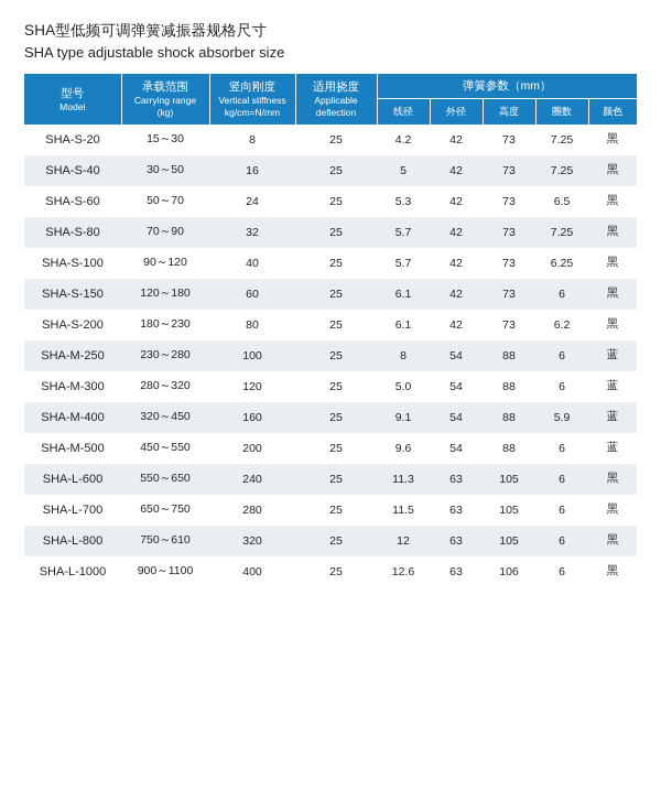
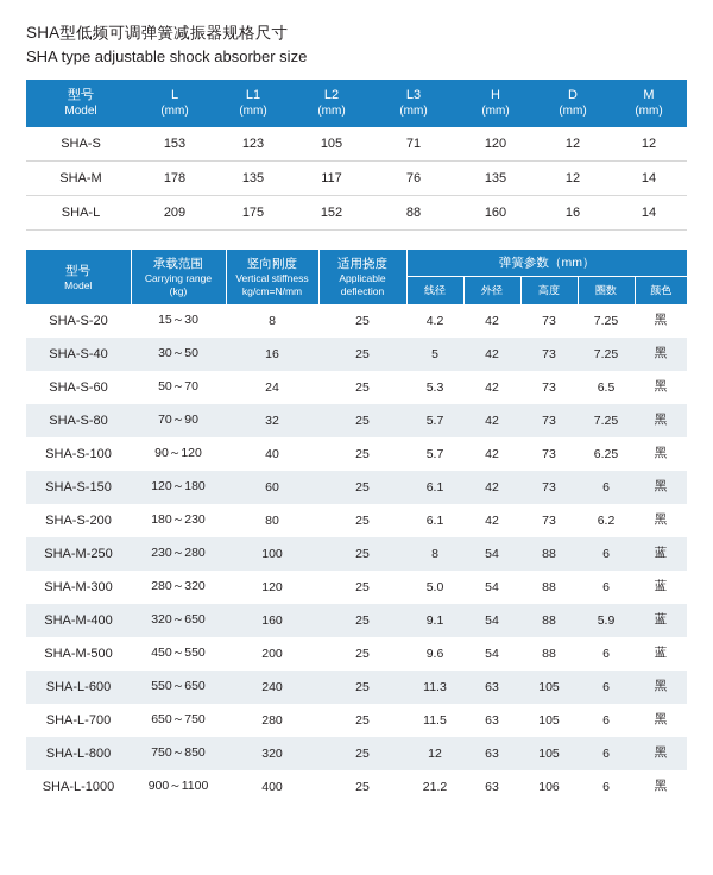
  SHA型低频可调弹簧减振器规格尺寸
  SHA type adjustable shock absorber size
+ 型号 Model	L (mm)	L1 (mm)	L2 (mm)	L3 (mm)	H (mm)	D (mm)	M (mm)
+ SHA-S	153	123	105	71	120	12	12
+ SHA-M	178	135	117	76	135	12	14
+ SHA-L	209	175	152	88	160	16	14
  型号 Model	承载范围 Carrying range (kg)	竖向刚度 Vertical stiffness kg/cm=N/mm	适用挠度 Applicable deflection	弹簧参数（mm）
  线径	外径	高度	圈数	颜色
  SHA-S-20	15～30	8	25	4.2	42	73	7.25	黑
  SHA-S-40	30～50	16	25	5	42	73	7.25	黑
  SHA-S-60	50～70	24	25	5.3	42	73	6.5	黑
  SHA-S-80	70～90	32	25	5.7	42	73	7.25	黑
  SHA-S-100	90～120	40	25	5.7	42	73	6.25	黑
  SHA-S-150	120～180	60	25	6.1	42	73	6	黑
  SHA-S-200	180～230	80	25	6.1	42	73	6.2	黑
  SHA-M-250	230～280	100	25	8	54	88	6	蓝
  SHA-M-300	280～320	120	25	5.0	54	88	6	蓝
- SHA-M-400	320～450	160	25	9.1	54	88	5.9	蓝
+ SHA-M-400	320～650	160	25	9.1	54	88	5.9	蓝
  SHA-M-500	450～550	200	25	9.6	54	88	6	蓝
  SHA-L-600	550～650	240	25	11.3	63	105	6	黑
  SHA-L-700	650～750	280	25	11.5	63	105	6	黑
- SHA-L-800	750～610	320	25	12	63	105	6	黑
+ SHA-L-800	750～850	320	25	12	63	105	6	黑
- SHA-L-1000	900～1100	400	25	12.6	63	106	6	黑
+ SHA-L-1000	900～1100	400	25	21.2	63	106	6	黑
